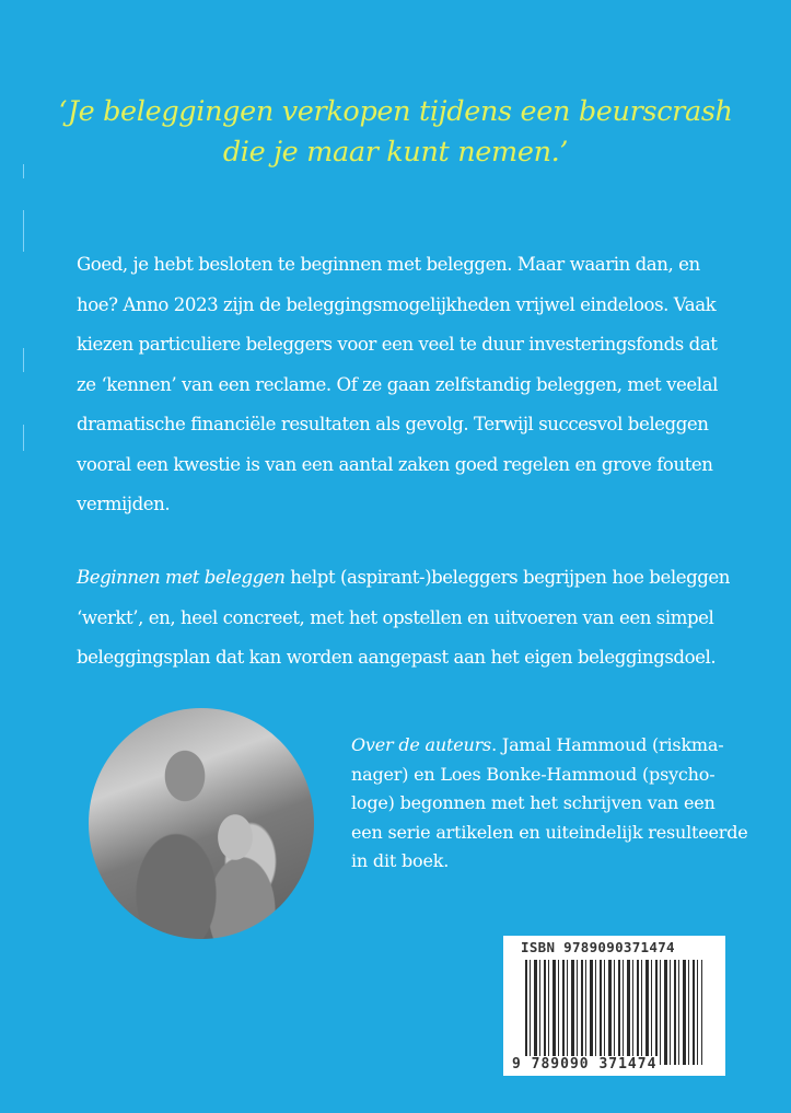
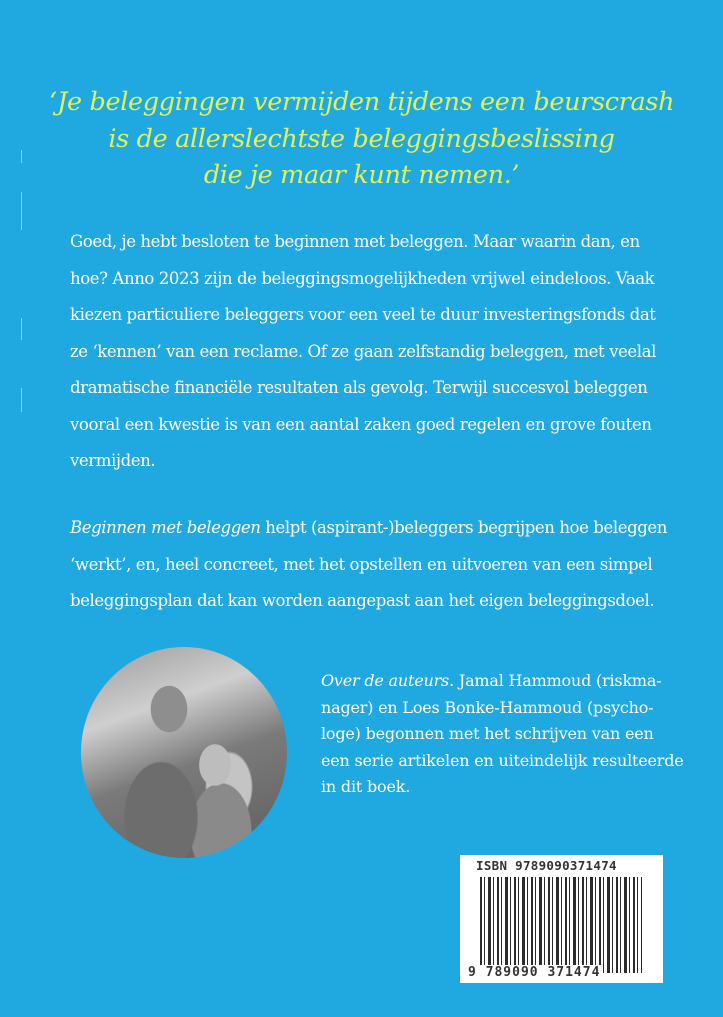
- ‘Je beleggingen verkopen tijdens een beurscrash
+ ‘Je beleggingen vermijden tijdens een beurscrash
+ is de allerslechtste beleggingsbeslissing
  die je maar kunt nemen.’
  Goed, je hebt besloten te beginnen met beleggen. Maar waarin dan, en
  hoe? Anno 2023 zijn de beleggingsmogelijkheden vrijwel eindeloos. Vaak
  kiezen particuliere beleggers voor een veel te duur investeringsfonds dat
  ze ‘kennen’ van een reclame. Of ze gaan zelfstandig beleggen, met veelal
  dramatische financiële resultaten als gevolg. Terwijl succesvol beleggen
  vooral een kwestie is van een aantal zaken goed regelen en grove fouten
  vermijden.
  Beginnen met beleggen helpt (aspirant-)beleggers begrijpen hoe beleggen
  ‘werkt’, en, heel concreet, met het opstellen en uitvoeren van een simpel
  beleggingsplan dat kan worden aangepast aan het eigen beleggingsdoel.
  Over de auteurs. Jamal Hammoud (riskma-
  nager) en Loes Bonke-Hammoud (psycho-
  loge) begonnen met het schrijven van een
  een serie artikelen en uiteindelijk resulteerde
  in dit boek.
  ISBN 9789090371474
  9 789090 371474
